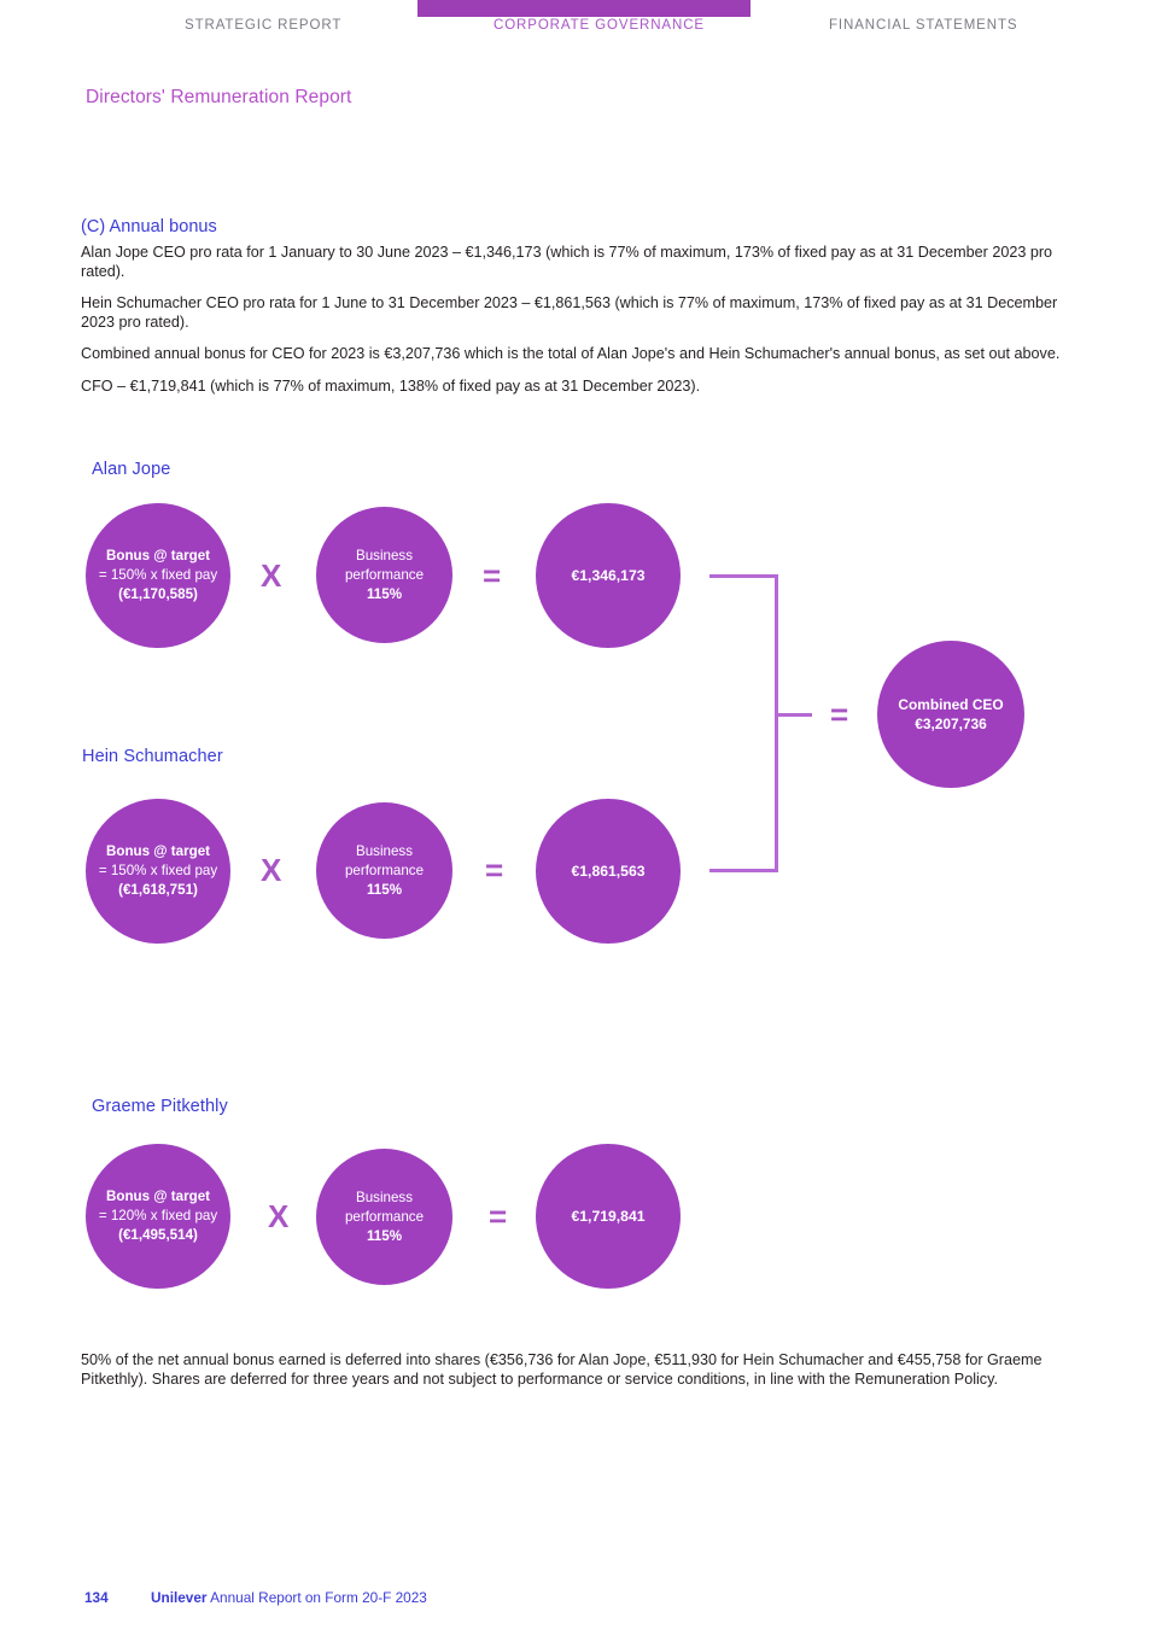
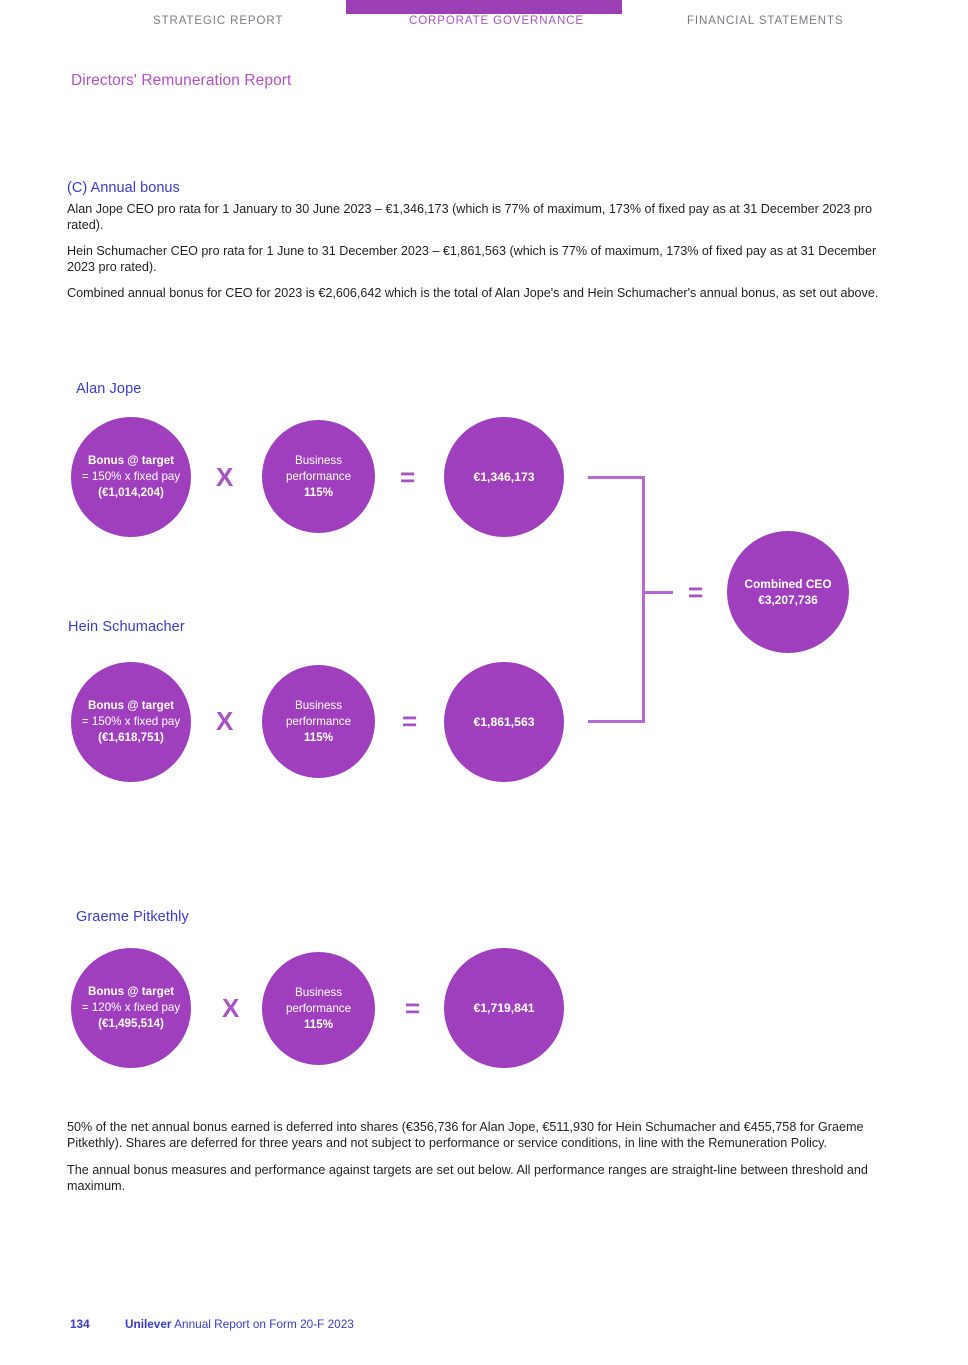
  STRATEGIC REPORT
  CORPORATE GOVERNANCE
  FINANCIAL STATEMENTS
  Directors' Remuneration Report
  (C) Annual bonus
  Alan Jope CEO pro rata for 1 January to 30 June 2023 – €1,346,173 (which is 77% of maximum, 173% of fixed pay as at 31 December 2023 pro rated).
  Hein Schumacher CEO pro rata for 1 June to 31 December 2023 – €1,861,563 (which is 77% of maximum, 173% of fixed pay as at 31 December 2023 pro rated).
- Combined annual bonus for CEO for 2023 is €3,207,736 which is the total of Alan Jope's and Hein Schumacher's annual bonus, as set out above.
+ Combined annual bonus for CEO for 2023 is €2,606,642 which is the total of Alan Jope's and Hein Schumacher's annual bonus, as set out above.
- CFO – €1,719,841 (which is 77% of maximum, 138% of fixed pay as at 31 December 2023).
  Alan Jope
  Bonus @ target
  = 150% x fixed pay
- (€1,170,585)
+ (€1,014,204)
  X
  Business
  performance
  115%
  =
  €1,346,173
  =
  Combined CEO
  €3,207,736
  Hein Schumacher
  Bonus @ target
  = 150% x fixed pay
  (€1,618,751)
  X
  Business
  performance
  115%
  =
  €1,861,563
  Graeme Pitkethly
  Bonus @ target
  = 120% x fixed pay
  (€1,495,514)
  X
  Business
  performance
  115%
  =
  €1,719,841
  50% of the net annual bonus earned is deferred into shares (€356,736 for Alan Jope, €511,930 for Hein Schumacher and €455,758 for Graeme Pitkethly). Shares are deferred for three years and not subject to performance or service conditions, in line with the Remuneration Policy.
+ The annual bonus measures and performance against targets are set out below. All performance ranges are straight-line between threshold and maximum.
  134 Unilever Annual Report on Form 20-F 2023
